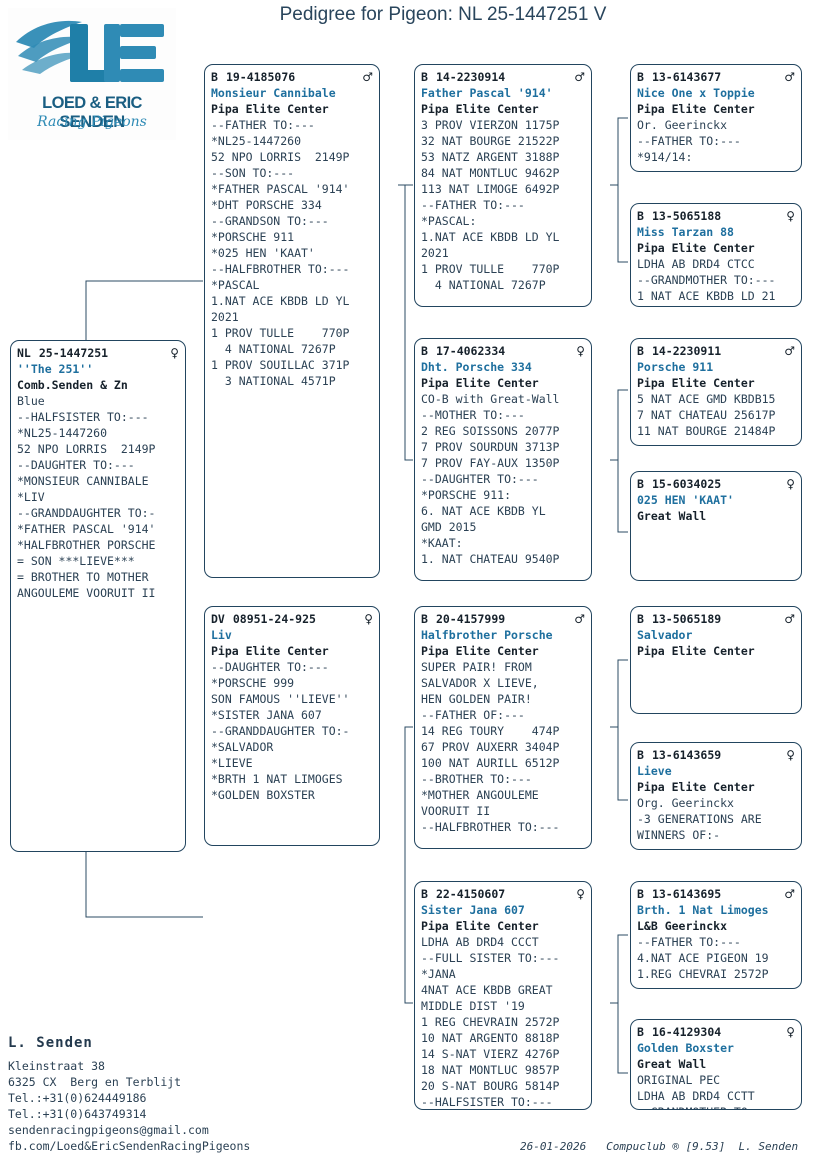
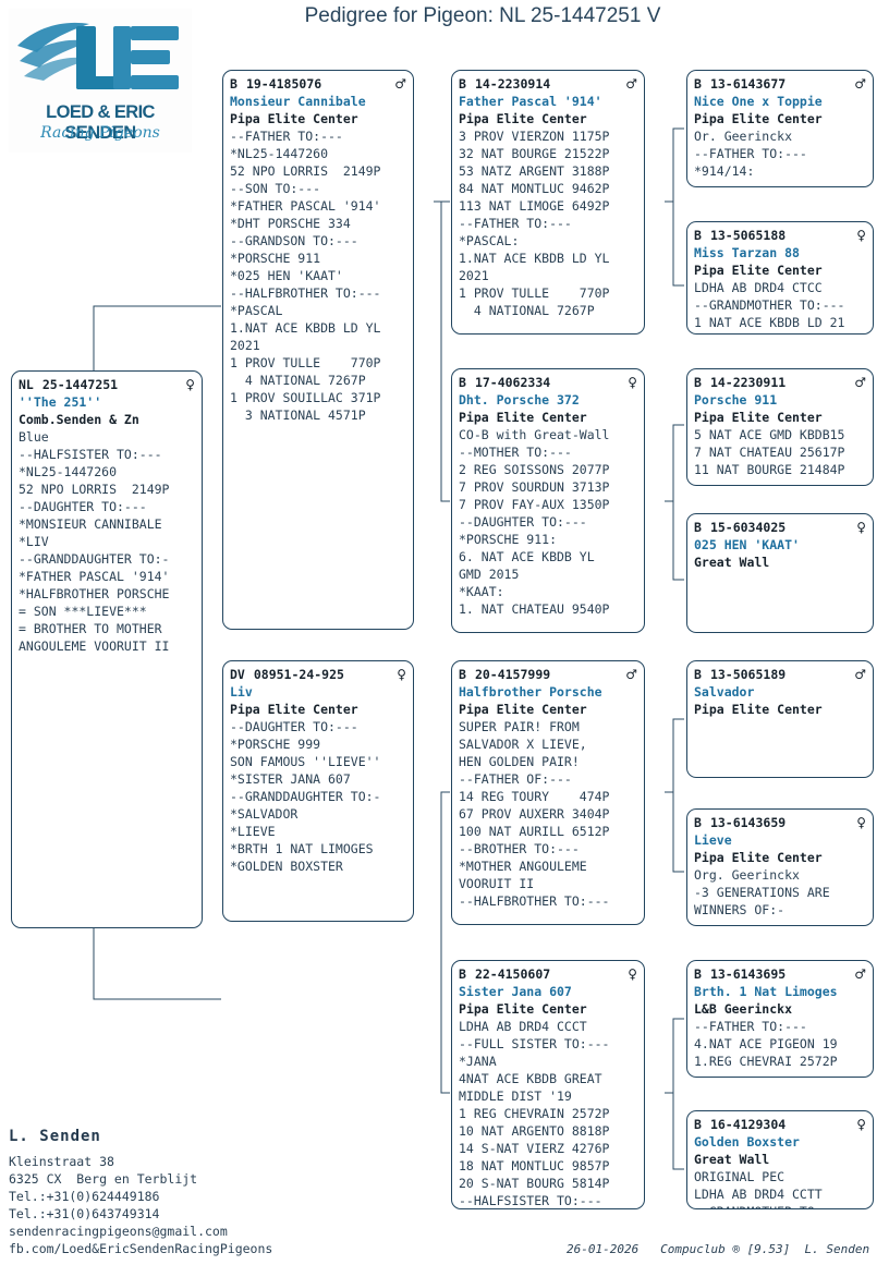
  LOED & ERIC SENDEN
  Racing Pigeons
  Pedigree for Pigeon: NL 25-1447251 V
  NL 25-1447251
  ♀
  ''The 251''
  Comb.Senden & Zn
  Blue
  --HALFSISTER TO:---
  *NL25-1447260
  52 NPO LORRIS 2149P
  --DAUGHTER TO:---
  *MONSIEUR CANNIBALE
  *LIV
  --GRANDDAUGHTER TO:-
  *FATHER PASCAL '914'
  *HALFBROTHER PORSCHE
  = SON ***LIEVE***
  = BROTHER TO MOTHER
  ANGOULEME VOORUIT II
  B 19-4185076
  ♂
  Monsieur Cannibale
  Pipa Elite Center
  --FATHER TO:---
  *NL25-1447260
  52 NPO LORRIS 2149P
  --SON TO:---
  *FATHER PASCAL '914'
  *DHT PORSCHE 334
  --GRANDSON TO:---
  *PORSCHE 911
  *025 HEN 'KAAT'
  --HALFBROTHER TO:---
  *PASCAL
  1.NAT ACE KBDB LD YL
  2021
  1 PROV TULLE 770P
  4 NATIONAL 7267P
  1 PROV SOUILLAC 371P
  3 NATIONAL 4571P
  DV 08951-24-925
  ♀
  Liv
  Pipa Elite Center
  --DAUGHTER TO:---
  *PORSCHE 999
  SON FAMOUS ''LIEVE''
  *SISTER JANA 607
  --GRANDDAUGHTER TO:-
  *SALVADOR
  *LIEVE
  *BRTH 1 NAT LIMOGES
  *GOLDEN BOXSTER
  B 14-2230914
  ♂
  Father Pascal '914'
  Pipa Elite Center
  3 PROV VIERZON 1175P
  32 NAT BOURGE 21522P
  53 NATZ ARGENT 3188P
  84 NAT MONTLUC 9462P
  113 NAT LIMOGE 6492P
  --FATHER TO:---
  *PASCAL:
  1.NAT ACE KBDB LD YL
  2021
  1 PROV TULLE 770P
  4 NATIONAL 7267P
  B 17-4062334
  ♀
- Dht. Porsche 334
+ Dht. Porsche 372
  Pipa Elite Center
  CO-B with Great-Wall
  --MOTHER TO:---
  2 REG SOISSONS 2077P
  7 PROV SOURDUN 3713P
  7 PROV FAY-AUX 1350P
  --DAUGHTER TO:---
  *PORSCHE 911:
  6. NAT ACE KBDB YL
  GMD 2015
  *KAAT:
  1. NAT CHATEAU 9540P
  B 20-4157999
  ♂
  Halfbrother Porsche
  Pipa Elite Center
  SUPER PAIR! FROM
  SALVADOR X LIEVE,
  HEN GOLDEN PAIR!
  --FATHER OF:---
  14 REG TOURY 474P
  67 PROV AUXERR 3404P
  100 NAT AURILL 6512P
  --BROTHER TO:---
  *MOTHER ANGOULEME
  VOORUIT II
  --HALFBROTHER TO:---
  B 22-4150607
  ♀
  Sister Jana 607
  Pipa Elite Center
  LDHA AB DRD4 CCCT
  --FULL SISTER TO:---
  *JANA
  4NAT ACE KBDB GREAT
  MIDDLE DIST '19
  1 REG CHEVRAIN 2572P
  10 NAT ARGENTO 8818P
  14 S-NAT VIERZ 4276P
  18 NAT MONTLUC 9857P
  20 S-NAT BOURG 5814P
  --HALFSISTER TO:---
  B 13-6143677
  ♂
  Nice One x Toppie
  Pipa Elite Center
  Or. Geerinckx
  --FATHER TO:---
  *914/14:
  B 13-5065188
  ♀
  Miss Tarzan 88
  Pipa Elite Center
  LDHA AB DRD4 CTCC
  --GRANDMOTHER TO:---
  1 NAT ACE KBDB LD 21
  B 14-2230911
  ♂
  Porsche 911
  Pipa Elite Center
  5 NAT ACE GMD KBDB15
  7 NAT CHATEAU 25617P
  11 NAT BOURGE 21484P
  B 15-6034025
  ♀
  025 HEN 'KAAT'
  Great Wall
  B 13-5065189
  ♂
  Salvador
  Pipa Elite Center
  B 13-6143659
  ♀
  Lieve
  Pipa Elite Center
  Org. Geerinckx
  -3 GENERATIONS ARE
  WINNERS OF:-
  B 13-6143695
  ♂
  Brth. 1 Nat Limoges
  L&B Geerinckx
  --FATHER TO:---
  4.NAT ACE PIGEON 19
  1.REG CHEVRAI 2572P
  B 16-4129304
  ♀
  Golden Boxster
  Great Wall
  ORIGINAL PEC
  LDHA AB DRD4 CCTT
  L. Senden
  Kleinstraat 38
  6325 CX Berg en Terblijt
  Tel.:+31(0)624449186
  Tel.:+31(0)643749314
  sendenracingpigeons@gmail.com
  fb.com/Loed&EricSendenRacingPigeons
  26-01-2026 Compuclub ® [9.53] L. Senden
